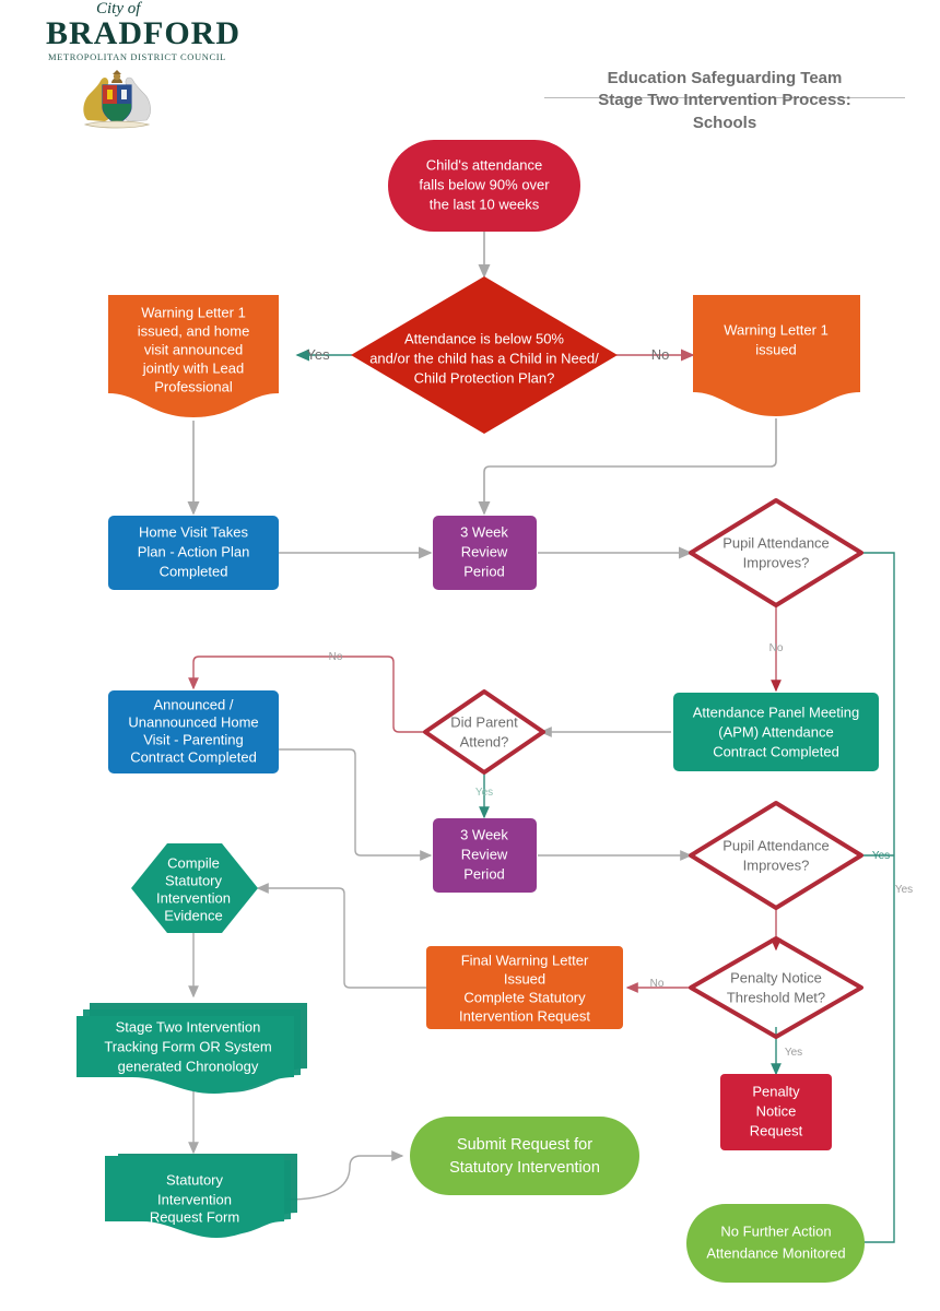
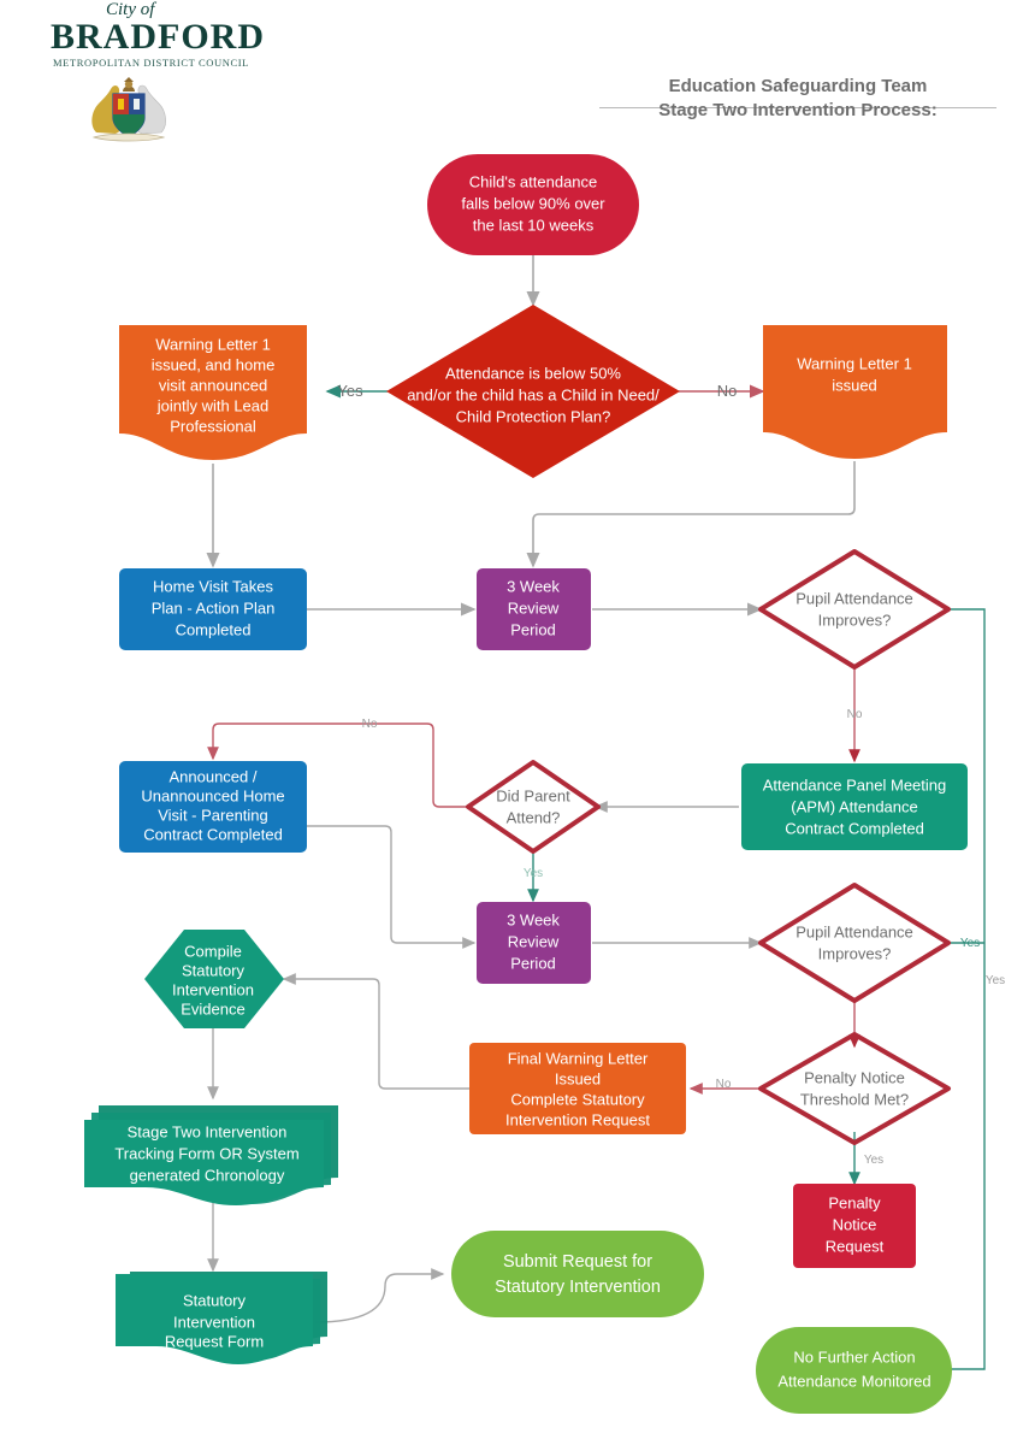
  City of
  BRADFORD
  METROPOLITAN DISTRICT COUNCIL
  Education Safeguarding Team
  Stage Two Intervention Process:
- Schools
  Yes
  No
  No
  No
  Yes
  Yes
  Yes
  No
  Yes
  Child's attendance
  falls below 90% over
  the last 10 weeks
  Attendance is below 50%
  and/or the child has a Child in Need/
  Child Protection Plan?
  Warning Letter 1
  issued, and home
  visit announced
  jointly with Lead
  Professional
  Warning Letter 1
  issued
  Home Visit Takes
  Plan - Action Plan
  Completed
  3 Week
  Review
  Period
  Pupil Attendance
  Improves?
  Attendance Panel Meeting
  (APM) Attendance
  Contract Completed
  Did Parent
  Attend?
  Announced /
  Unannounced Home
  Visit - Parenting
  Contract Completed
  3 Week
  Review
  Period
  Pupil Attendance
  Improves?
  Penalty Notice
  Threshold Met?
  Final Warning Letter
  Issued
  Complete Statutory
  Intervention Request
  Compile
  Statutory
  Intervention
  Evidence
  Stage Two Intervention
  Tracking Form OR System
  generated Chronology
  Statutory
  Intervention
  Request Form
  Submit Request for
  Statutory Intervention
  Penalty
  Notice
  Request
  No Further Action
  Attendance Monitored
